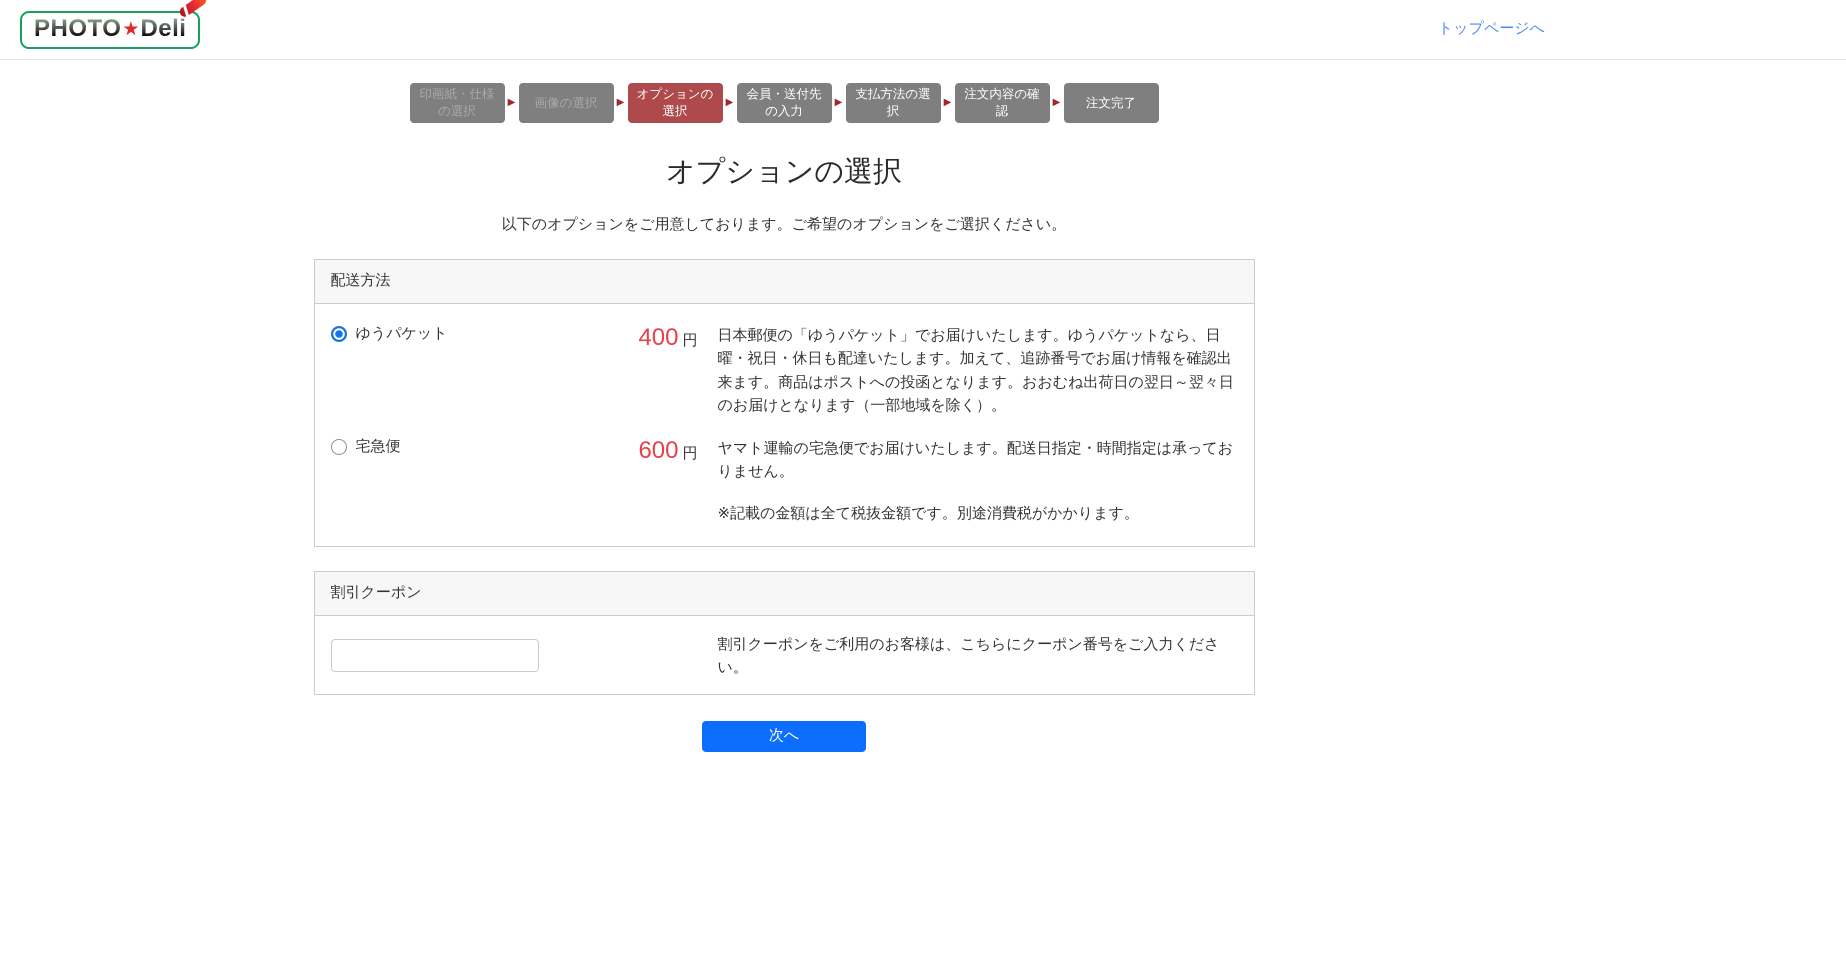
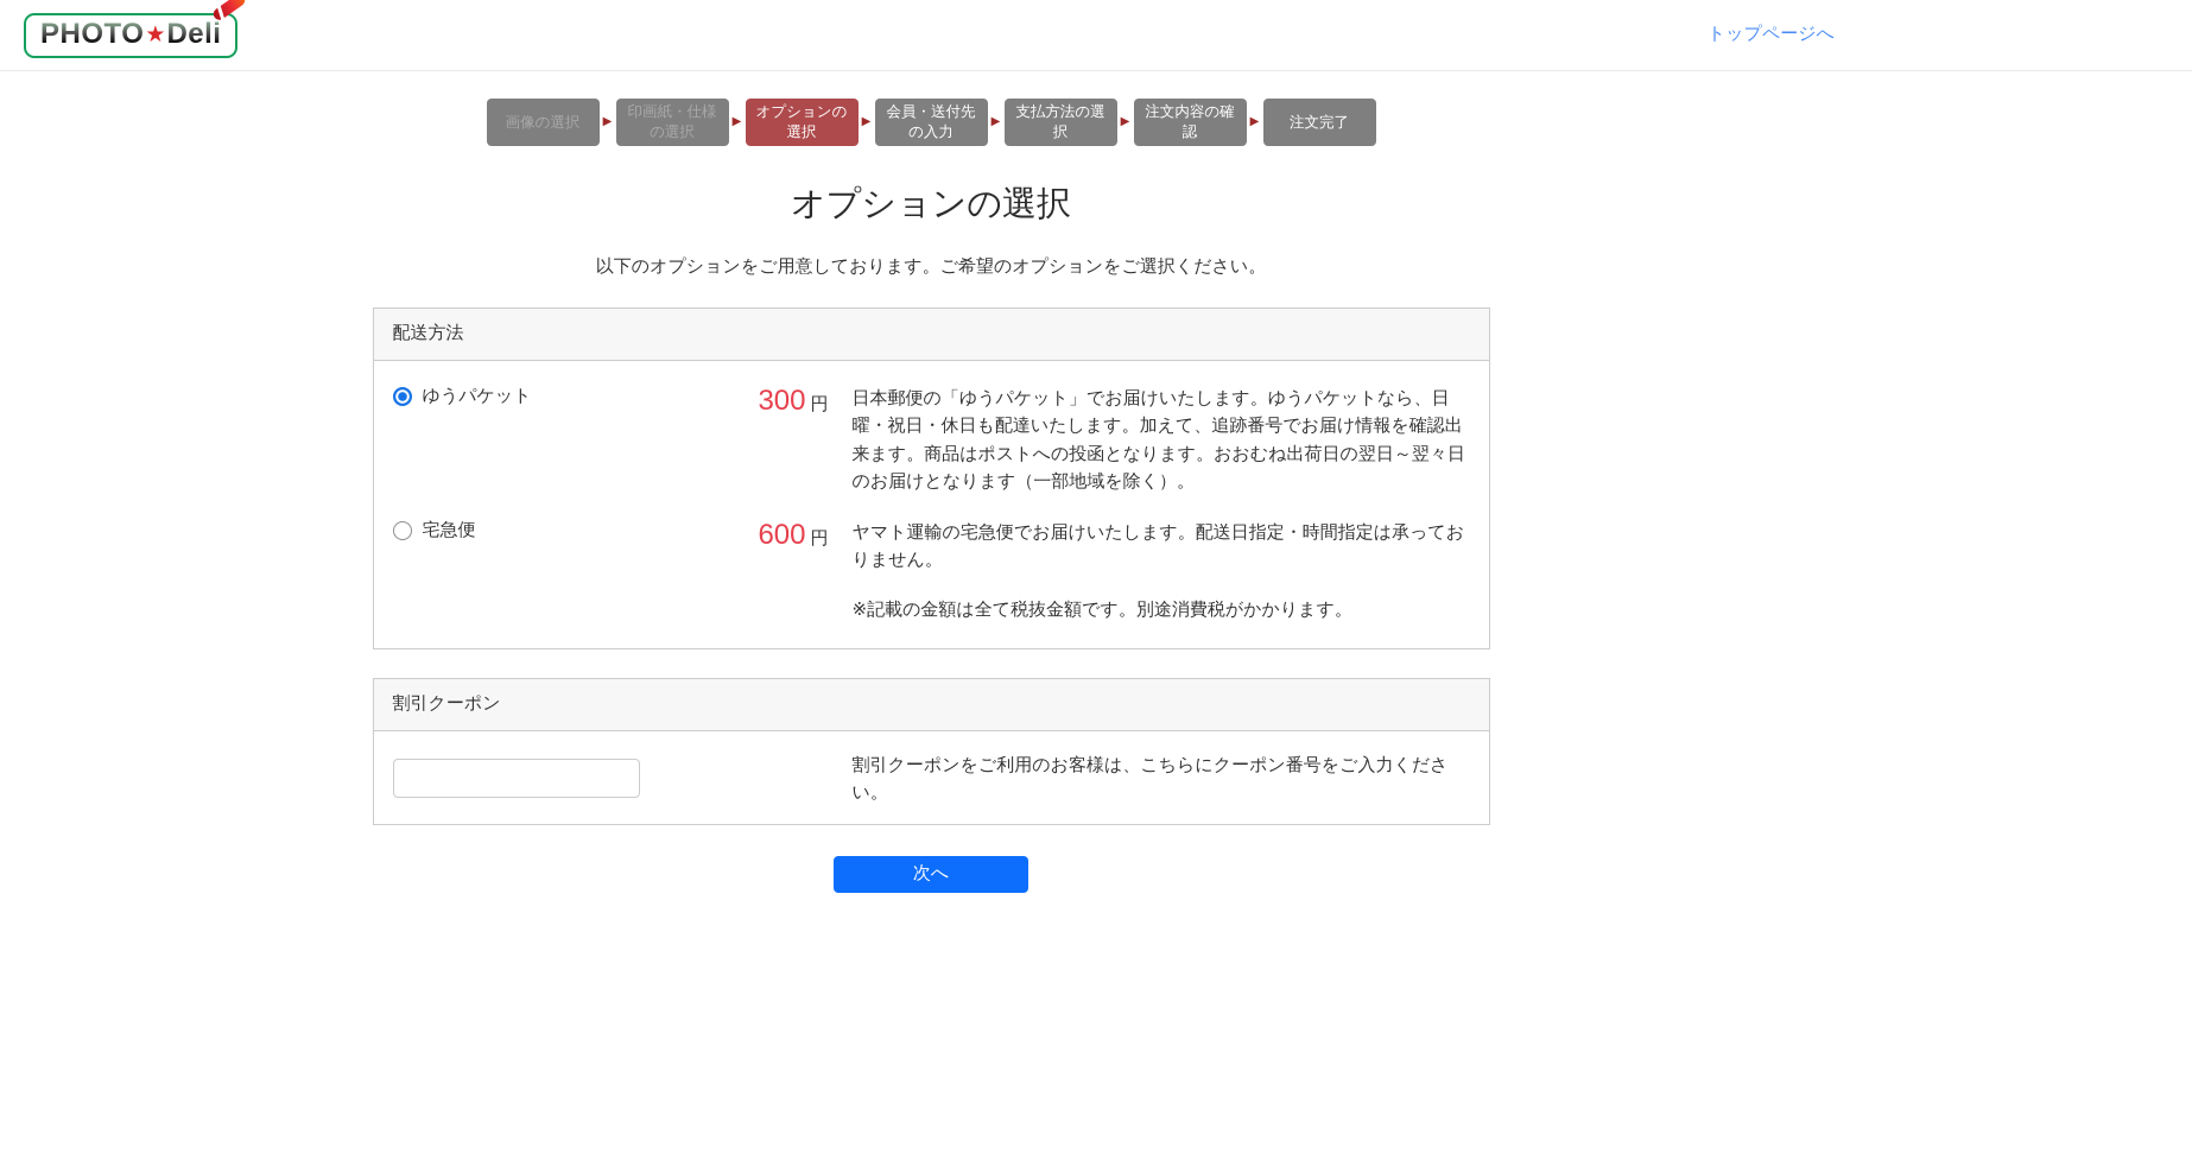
  PHOTO
  ★
  Deli
  トップページへ
- 印画紙・仕様の選択
+ 画像の選択
  ▶
- 画像の選択
+ 印画紙・仕様の選択
  ▶
  オプションの選択
  ▶
  会員・送付先の入力
  ▶
  支払方法の選択
  ▶
  注文内容の確認
  ▶
  注文完了
  オプションの選択
  以下のオプションをご用意しております。ご希望のオプションをご選択ください。
  配送方法
  ゆうパケット
- 400 円
+ 300 円
  日本郵便の「ゆうパケット」でお届けいたします。ゆうパケットなら、日曜・祝日・休日も配達いたします。加えて、追跡番号でお届け情報を確認出来ます。商品はポストへの投函となります。おおむね出荷日の翌日～翌々日のお届けとなります（一部地域を除く）。
  宅急便
  600 円
  ヤマト運輸の宅急便でお届けいたします。配送日指定・時間指定は承っておりません。
  ※記載の金額は全て税抜金額です。別途消費税がかかります。
  割引クーポン
  割引クーポンをご利用のお客様は、こちらにクーポン番号をご入力ください。
  次へ
